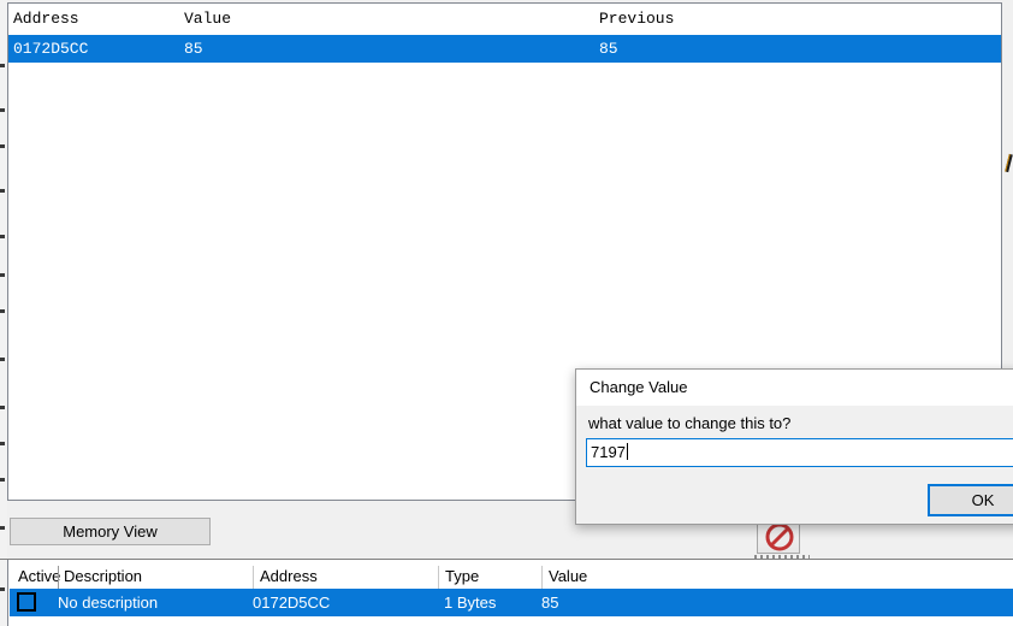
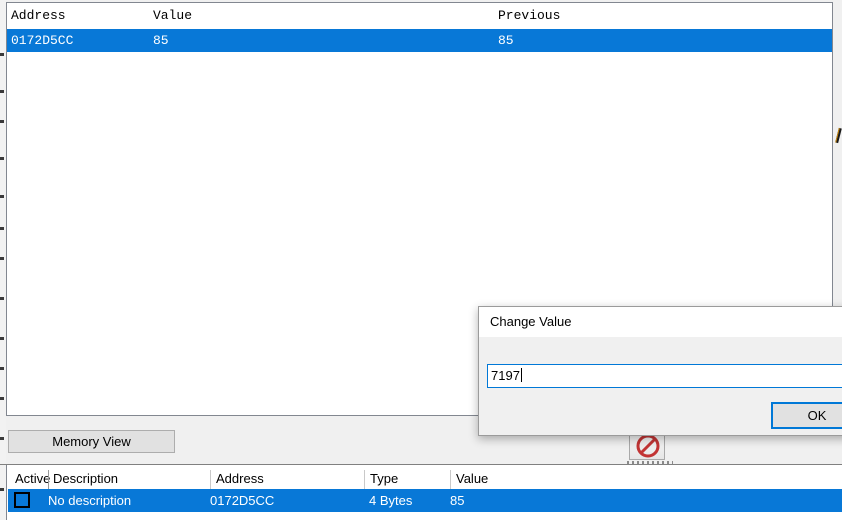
  Address
  Value
  Previous
  0172D5CC
  85
  85
  Memory View
  Active
  Description
  Address
  Type
  Value
  No description
  0172D5CC
- 1 Bytes
+ 4 Bytes
  85
  Change Value
- what value to change this to?
  7197
  OK
